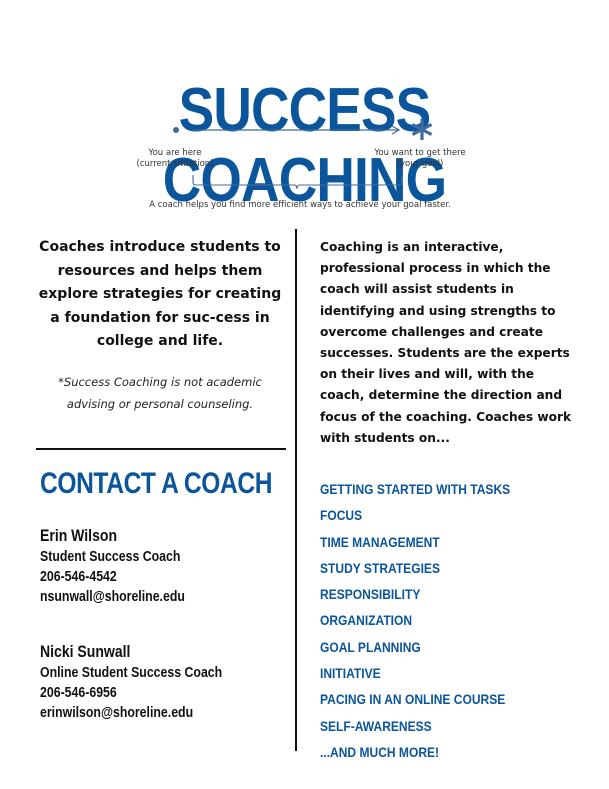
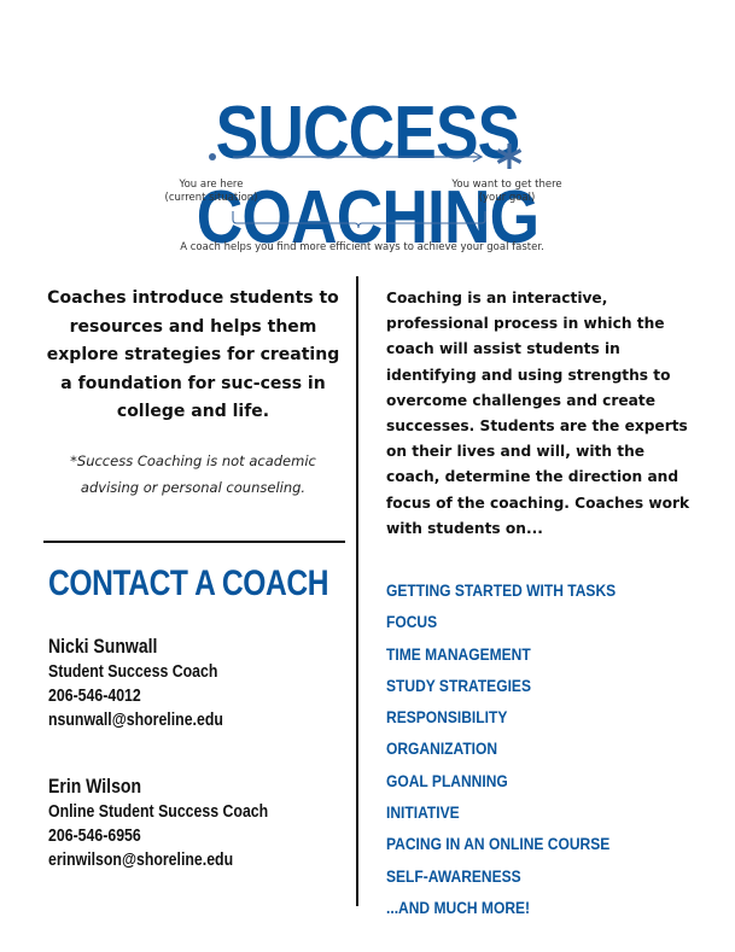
  SUCCESS COACHING
  You are here
  (current situation)
  You want to get there
  (your goal)
  A coach helps you find more efficient ways to achieve your goal faster.
  Coaches introduce students to resources and helps them explore strategies for creating a foundation for suc-cess in college and life.
  *Success Coaching is not academic advising or personal counseling.
  Coaching is an interactive, professional process in which the coach will assist students in identifying and using strengths to overcome challenges and create successes. Students are the experts on their lives and will, with the coach, determine the direction and focus of the coaching. Coaches work with students on...
  CONTACT A COACH
- Erin Wilson
+ Nicki Sunwall
  Student Success Coach
- 206-546-4542
+ 206-546-4012
  nsunwall@shoreline.edu
- Nicki Sunwall
+ Erin Wilson
  Online Student Success Coach
  206-546-6956
  erinwilson@shoreline.edu
  GETTING STARTED WITH TASKS
  FOCUS
  TIME MANAGEMENT
  STUDY STRATEGIES
  RESPONSIBILITY
  ORGANIZATION
  GOAL PLANNING
  INITIATIVE
  PACING IN AN ONLINE COURSE
  SELF-AWARENESS
  ...AND MUCH MORE!
